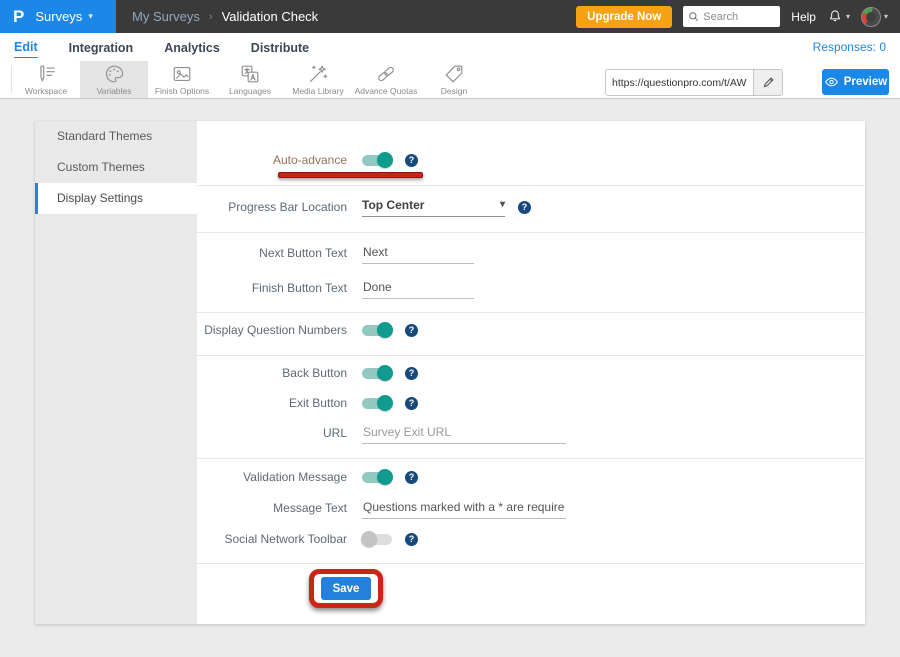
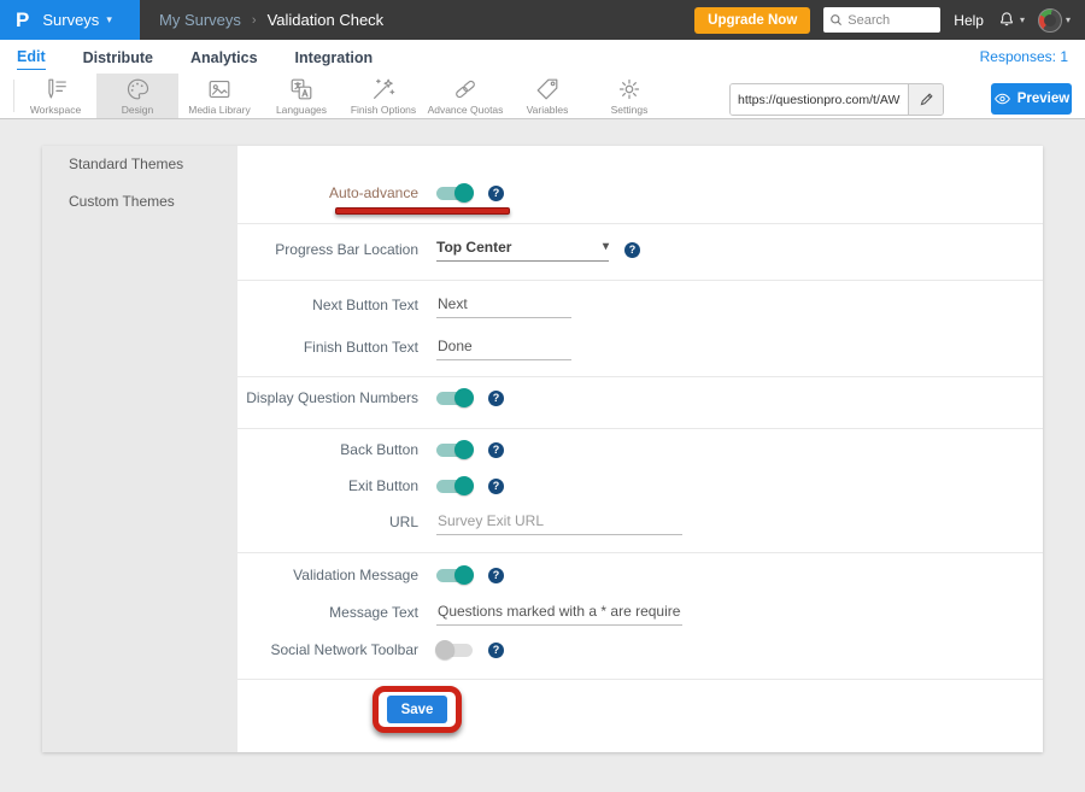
  P
  Surveys
  ▾
  My Surveys
  ›
  Validation Check
  Upgrade Now
  Search
  Help
  ▾
  ▾
  Edit
- Integration
+ Distribute
  Analytics
- Distribute
+ Integration
- Responses: 0
+ Responses: 1
  Workspace
- Variables
+ Design
- Finish Options
+ Media Library
  Languages
- Media Library
+ Finish Options
  Advance Quotas
- Design
+ Variables
+ Settings
  https://questionpro.com/t/AW
  Preview
  Standard Themes
  Custom Themes
- Display Settings
  Auto-advance
  Progress Bar Location
  Top Center
  ▾
  Next Button Text
  Next
  Finish Button Text
  Done
  Display Question Numbers
  Back Button
  Exit Button
  URL
  Survey Exit URL
  Validation Message
  Message Text
  Questions marked with a * are require
  Social Network Toolbar
  Save
